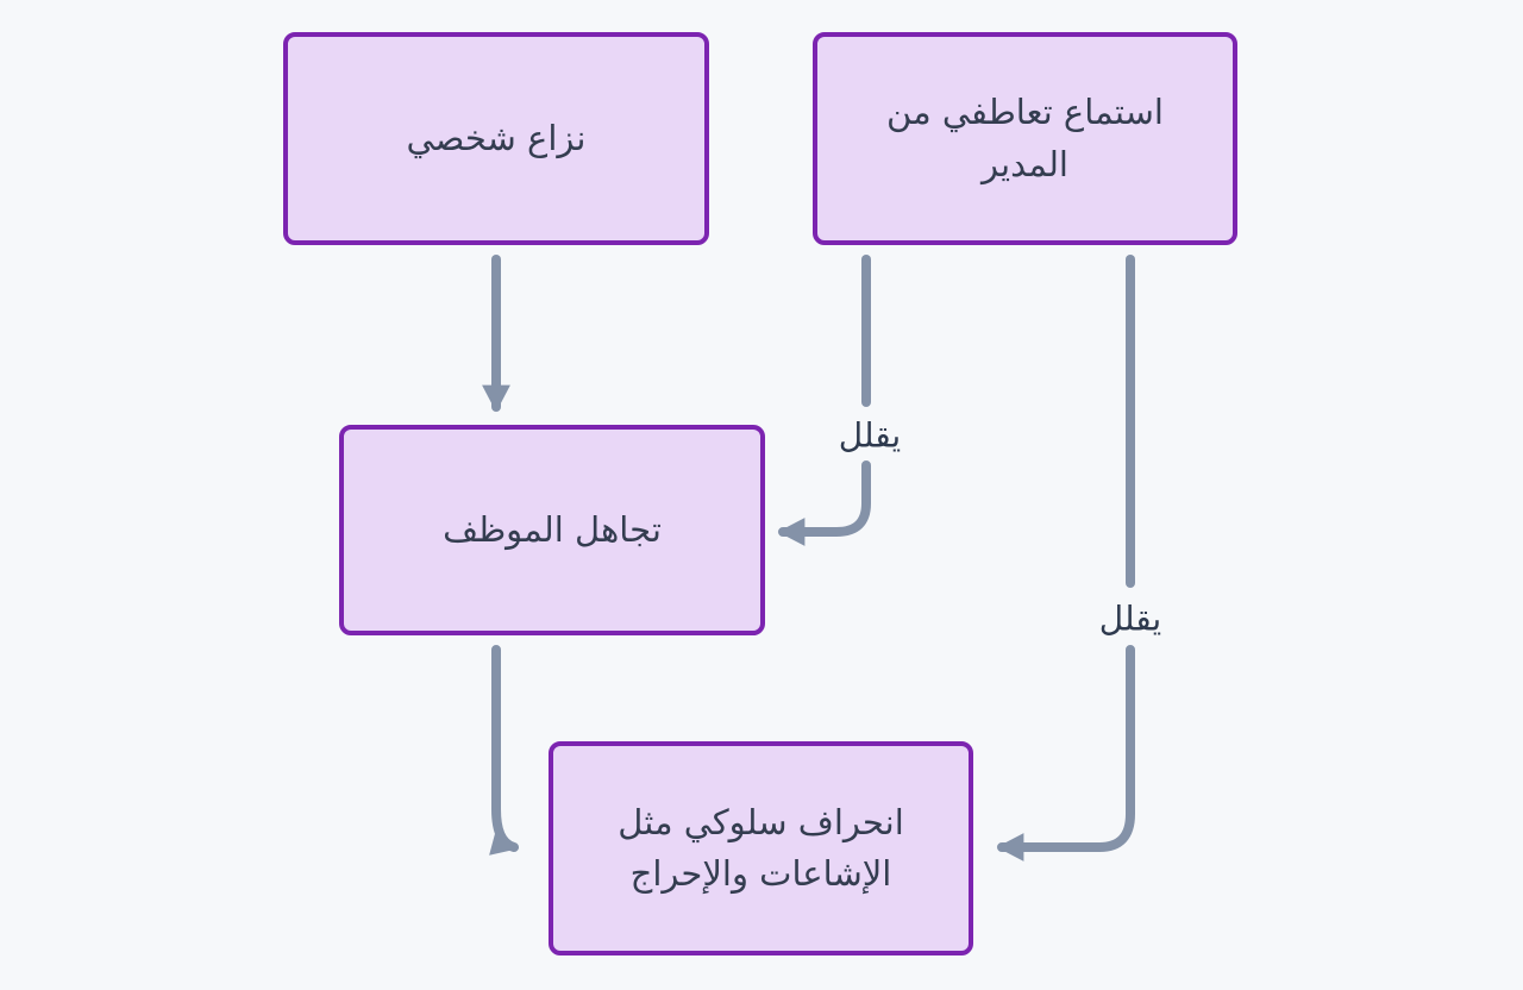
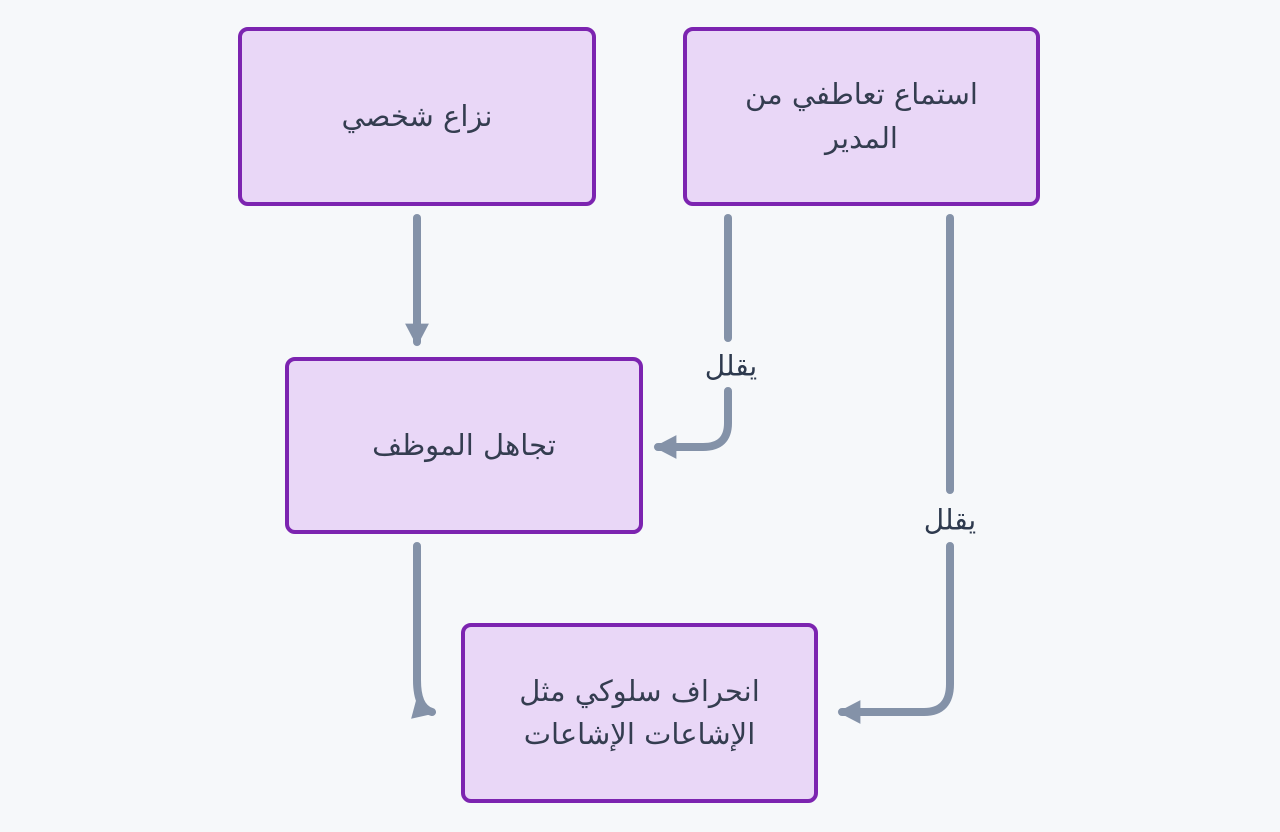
  نزاع شخصي
  استماع تعاطفي من المدير
  تجاهل الموظف
- انحراف سلوكي مثل الإشاعات والإحراج
+ انحراف سلوكي مثل الإشاعات الإشاعات
  يقلل
  يقلل
